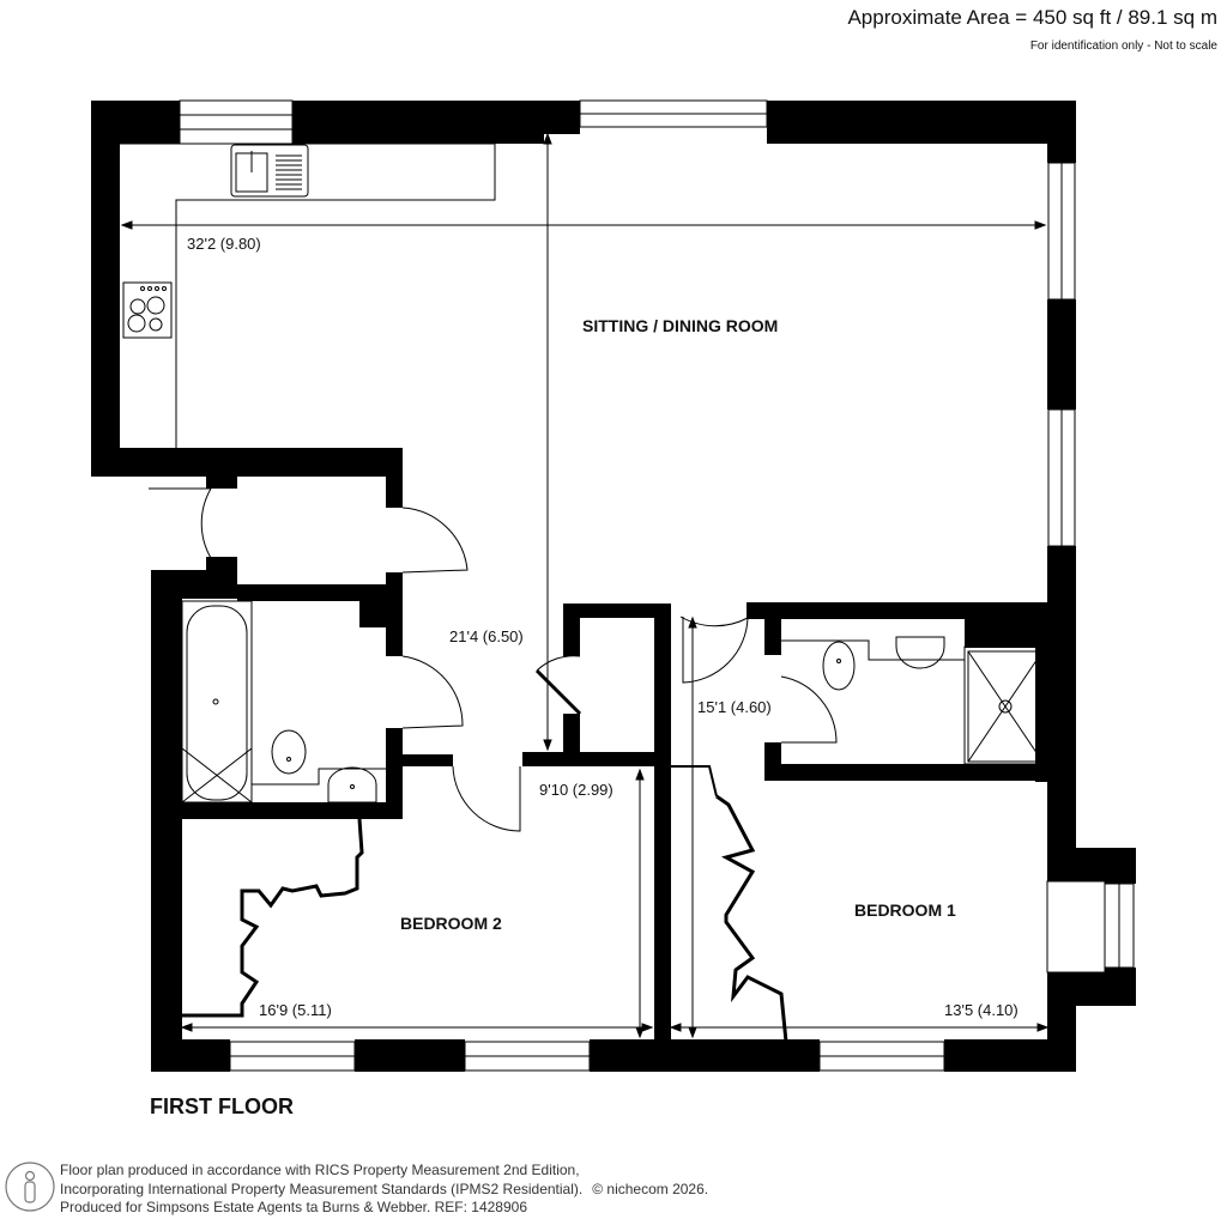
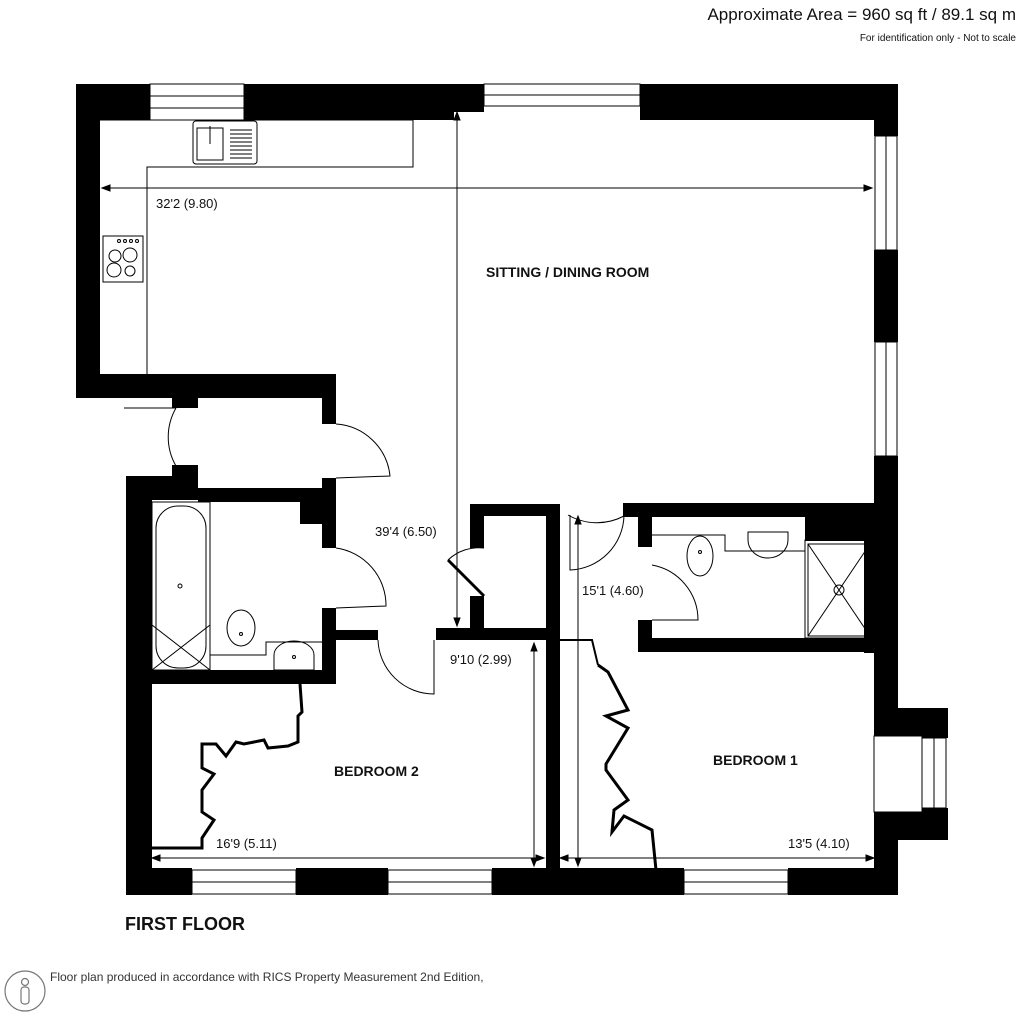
- Approximate Area = 450 sq ft / 89.1 sq m
+ Approximate Area = 960 sq ft / 89.1 sq m
  For identification only - Not to scale
  SITTING / DINING ROOM
  BEDROOM 2
  BEDROOM 1
  32'2 (9.80)
- 21'4 (6.50)
+ 39'4 (6.50)
  15'1 (4.60)
  9'10 (2.99)
  16'9 (5.11)
  13'5 (4.10)
  FIRST FLOOR
  Floor plan produced in accordance with RICS Property Measurement 2nd Edition,
- Incorporating International Property Measurement Standards (IPMS2 Residential). © nichecom 2026.
- Produced for Simpsons Estate Agents ta Burns & Webber. REF: 1428906
